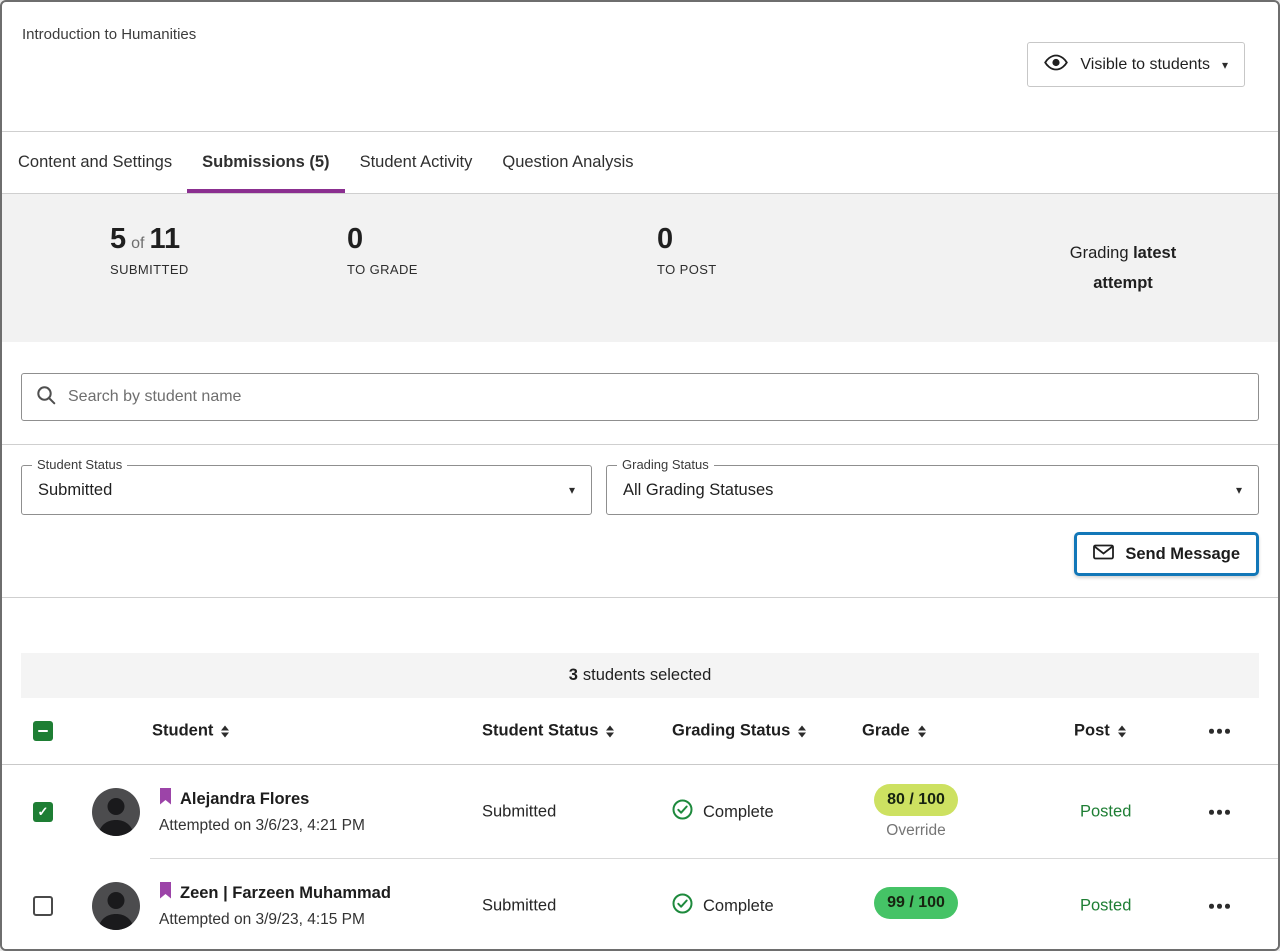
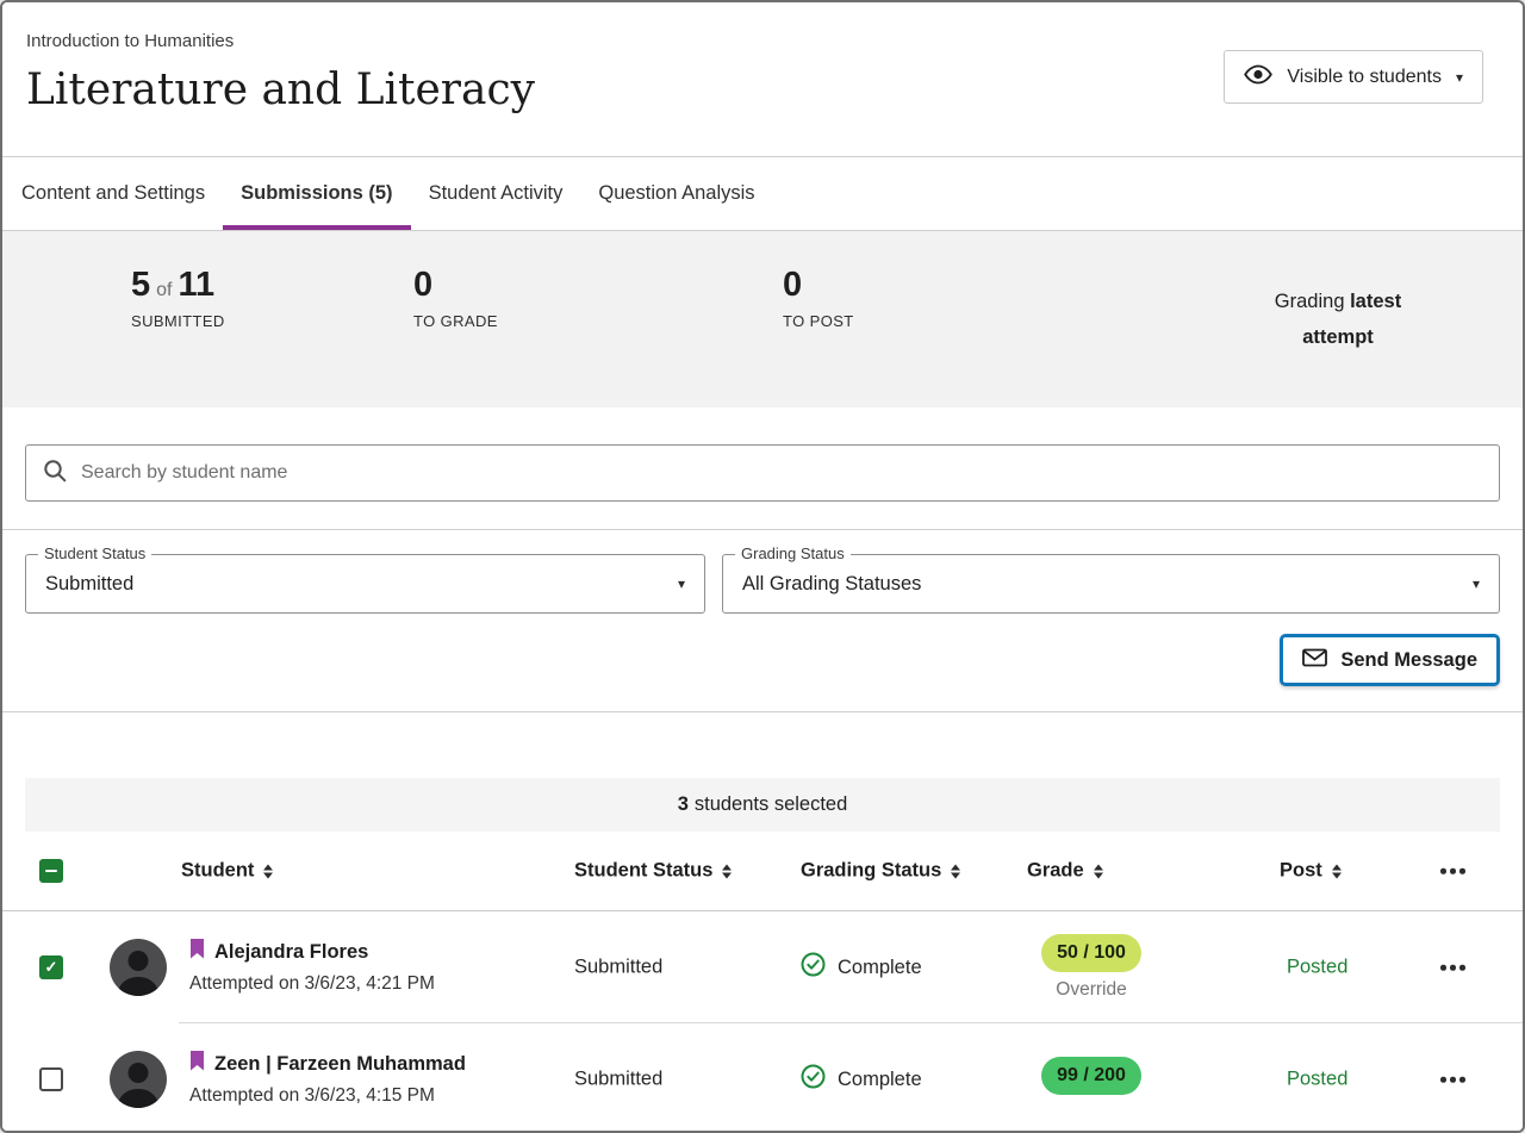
  Introduction to Humanities
+ Literature and Literacy
  Visible to students
  ▾
  Content and Settings
  Submissions (5)
  Student Activity
  Question Analysis
  5 of 11
  SUBMITTED
  0
  TO GRADE
  0
  TO POST
  Grading latest attempt
  Search by student name
  Student Status
  Submitted
  ▾
  Grading Status
  All Grading Statuses
  ▾
  Send Message
  3
  students selected
  Student
  Student Status
  Grading Status
  Grade
  Post
  Alejandra Flores
  Attempted on 3/6/23, 4:21 PM
  Submitted
  Complete
- 80 / 100
+ 50 / 100
  Override
  Posted
  Zeen | Farzeen Muhammad
- Attempted on 3/9/23, 4:15 PM
+ Attempted on 3/6/23, 4:15 PM
  Submitted
  Complete
- 99 / 100
+ 99 / 200
  Posted
